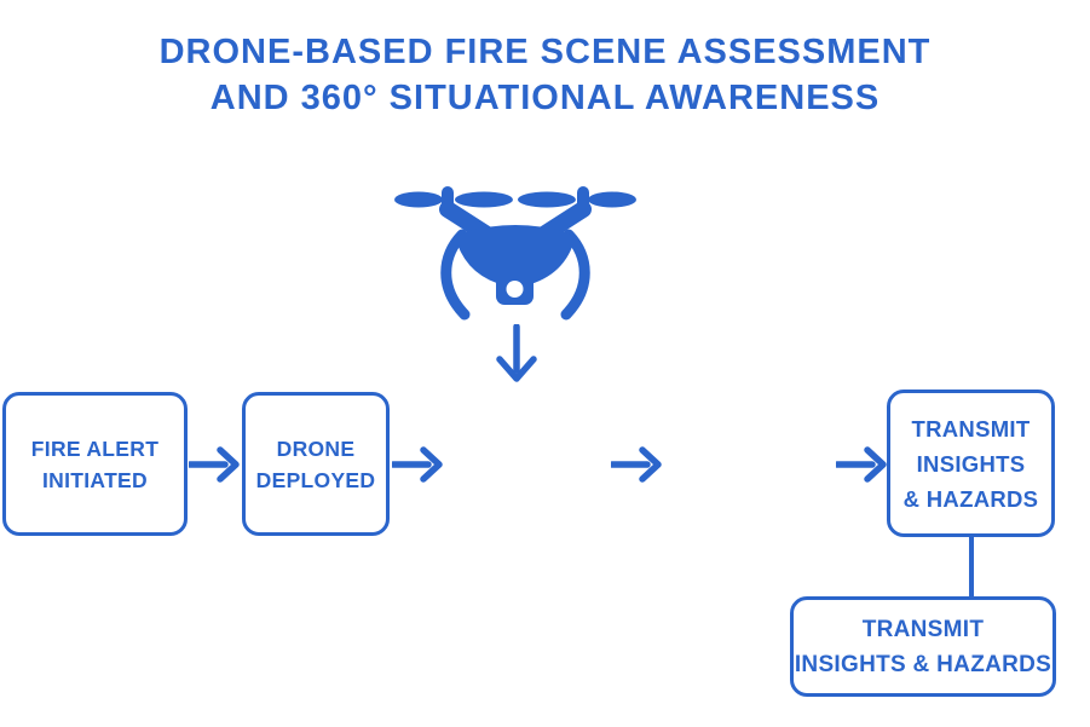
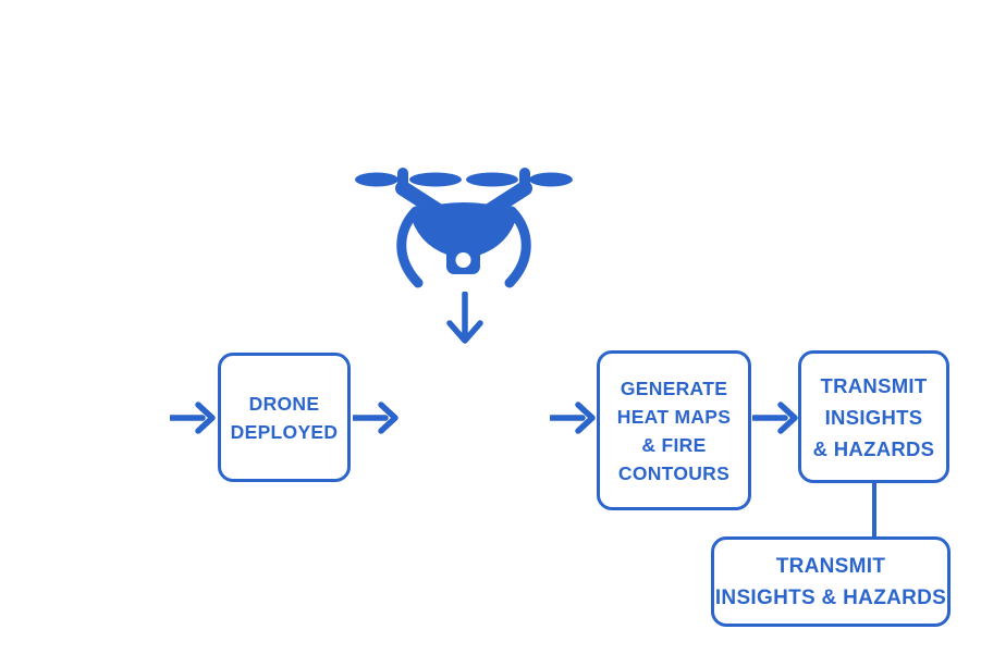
- DRONE-BASED FIRE SCENE ASSESSMENT
- AND 360° SITUATIONAL AWARENESS
- FIRE ALERT
- INITIATED
  DRONE
  DEPLOYED
+ GENERATE
+ HEAT MAPS
+ & FIRE
+ CONTOURS
  TRANSMIT
  INSIGHTS
  & HAZARDS
  TRANSMIT
  INSIGHTS & HAZARDS
